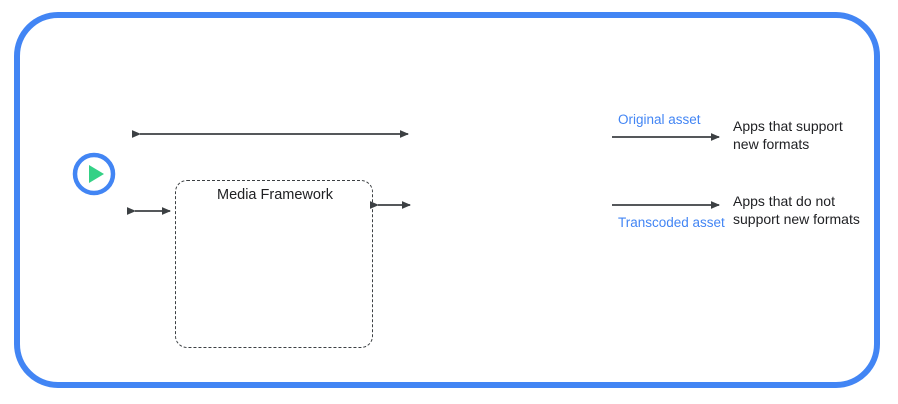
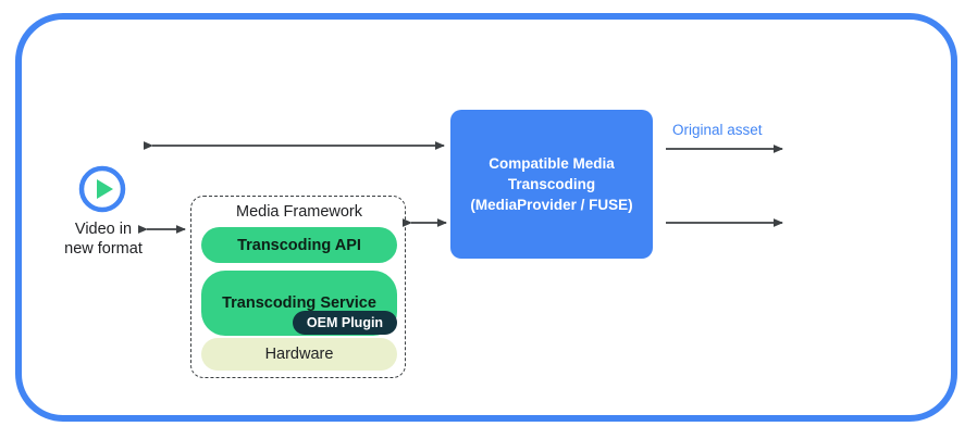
+ Video in
+ new format
  Media Framework
+ Transcoding API
+ Transcoding Service
+ OEM Plugin
+ Hardware
+ Compatible Media
+ Transcoding
+ (MediaProvider / FUSE)
  Original asset
- Transcoded asset
- Apps that support
- new formats
- Apps that do not
- support new formats
